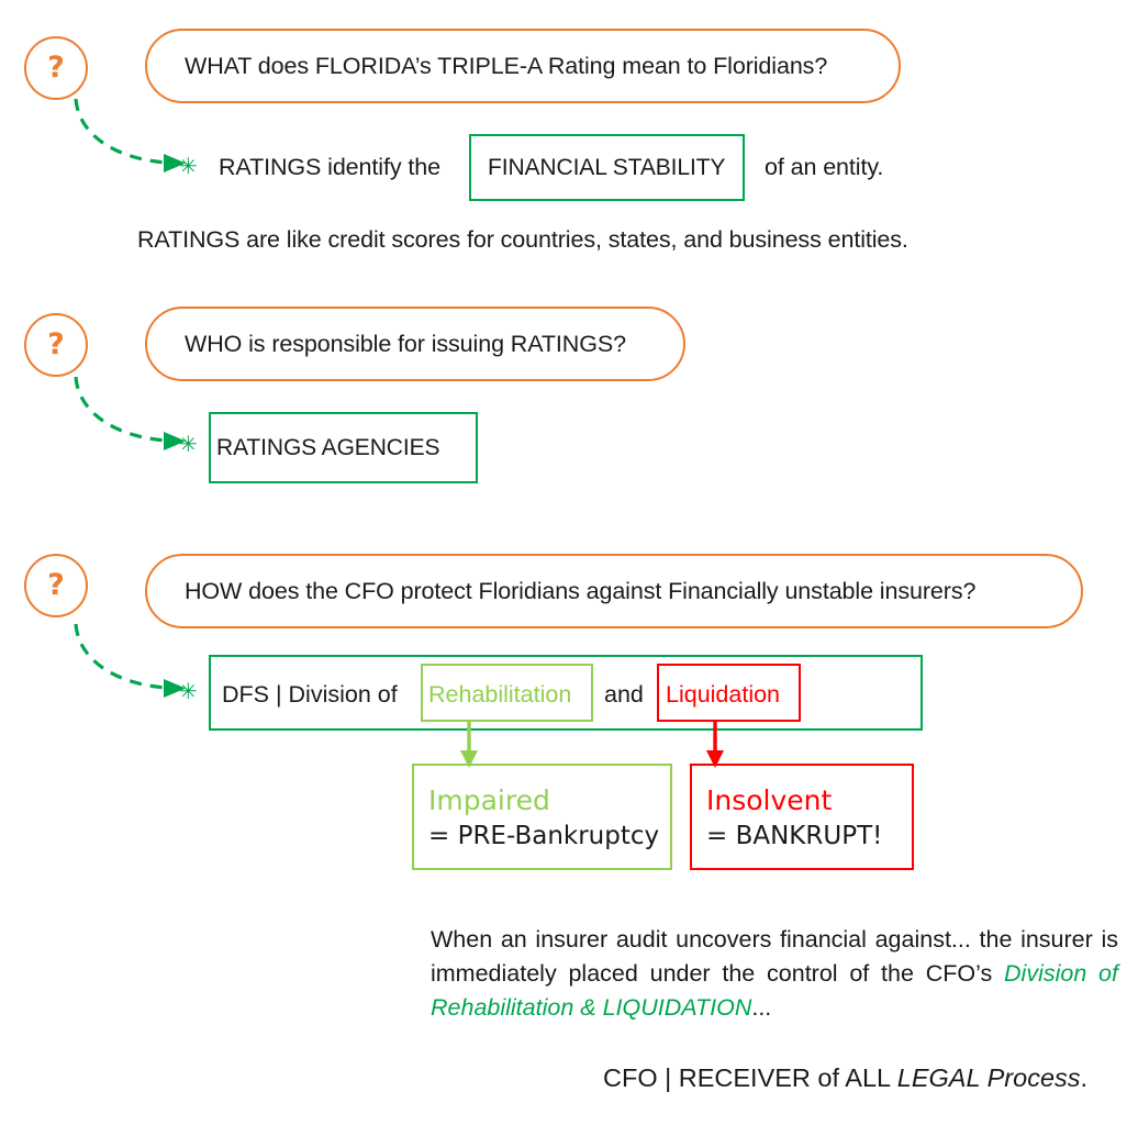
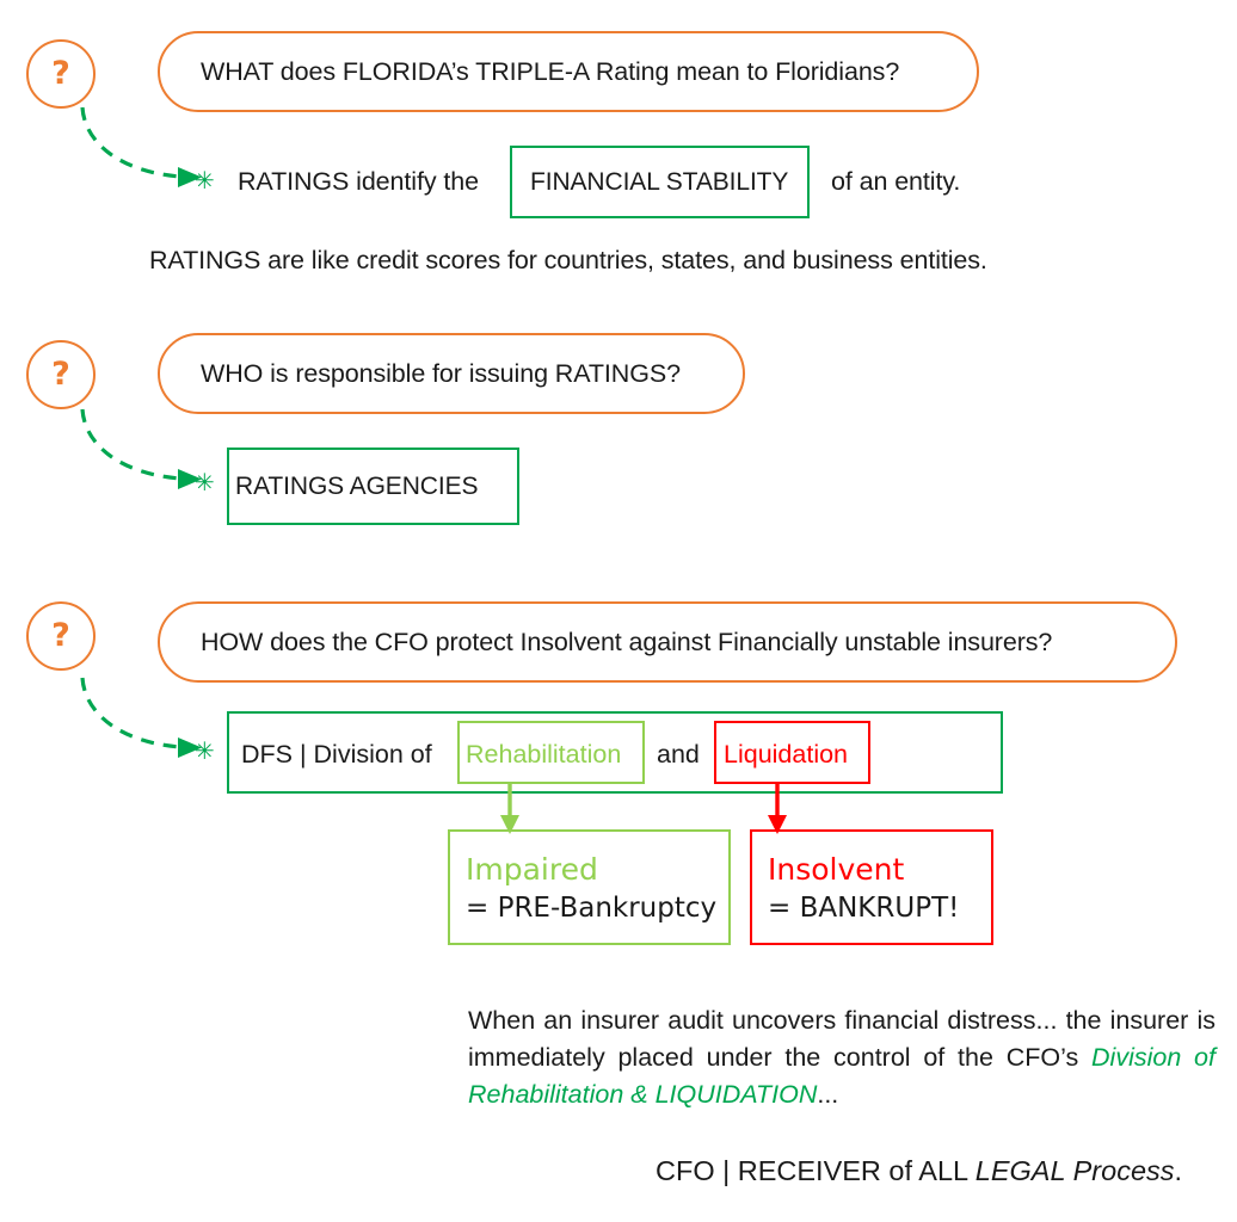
  ?
  WHAT does FLORIDA’s TRIPLE-A Rating mean to Floridians?
  ✳
  RATINGS identify the
  FINANCIAL STABILITY
  of an entity.
  RATINGS are like credit scores for countries, states, and business entities.
  ?
  WHO is responsible for issuing RATINGS?
  ✳
  RATINGS AGENCIES
  ?
- HOW does the CFO protect Floridians against Financially unstable insurers?
+ HOW does the CFO protect Insolvent against Financially unstable insurers?
  ✳
  DFS | Division of
  Rehabilitation
  and
  Liquidation
  Impaired
  = PRE-Bankruptcy
  Insolvent
  = BANKRUPT!
- When an insurer audit uncovers financial against... the insurer is immediately placed under the control of the CFO’s Division of Rehabilitation & LIQUIDATION...
+ When an insurer audit uncovers financial distress... the insurer is immediately placed under the control of the CFO’s Division of Rehabilitation & LIQUIDATION...
  CFO | RECEIVER of ALL LEGAL Process.
